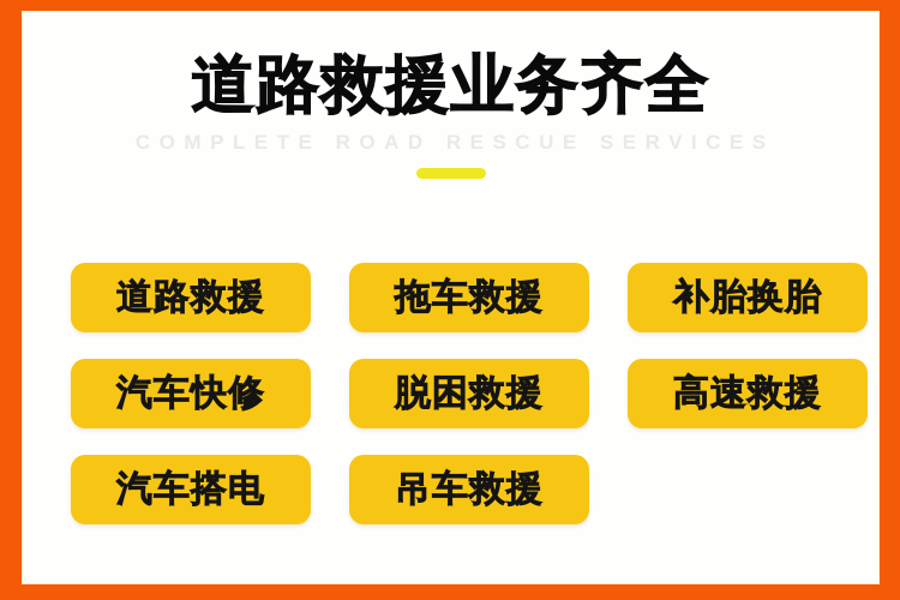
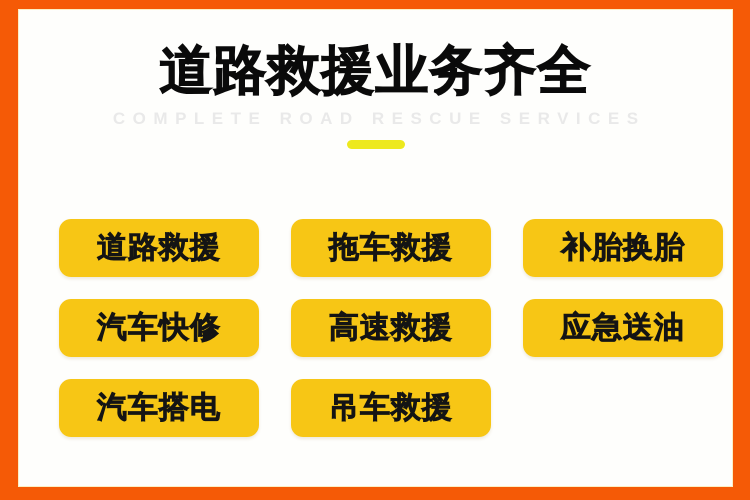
  道路救援业务齐全
  道路救援
  拖车救援
  补胎换胎
  汽车快修
- 脱困救援
  高速救援
+ 应急送油
  汽车搭电
  吊车救援
